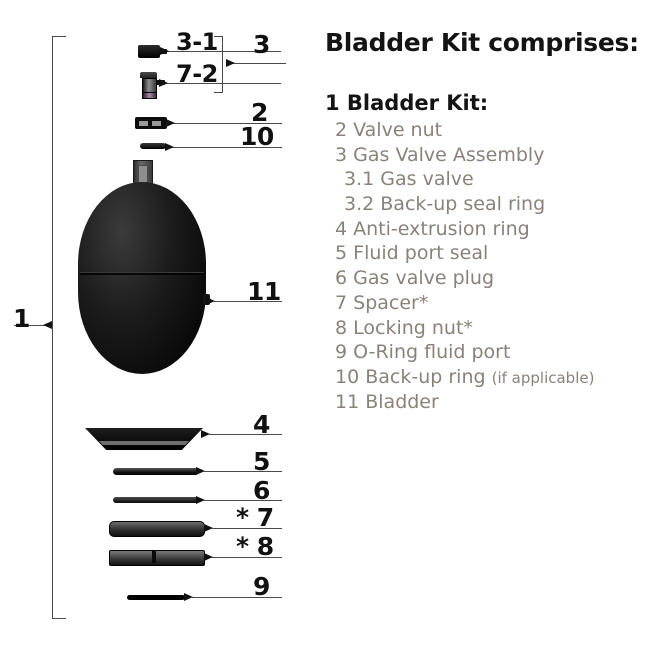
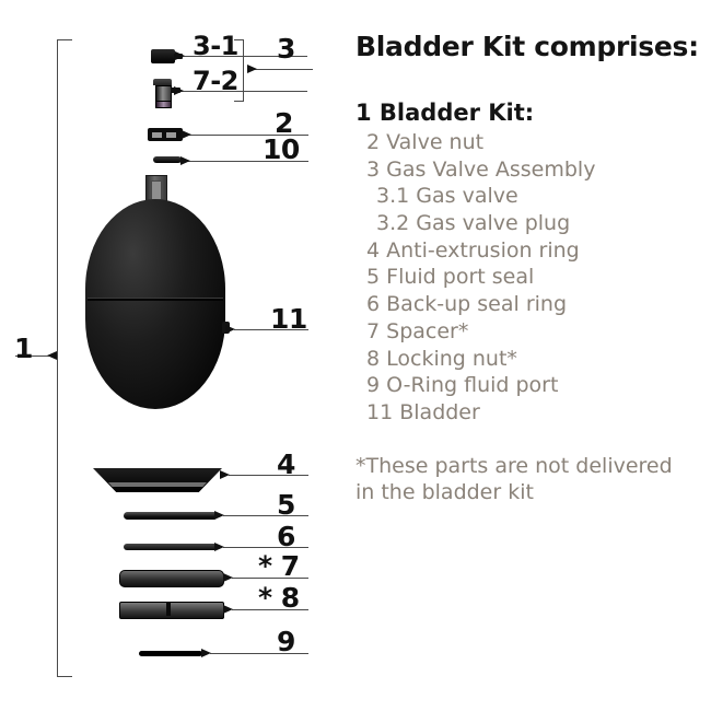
  1
  3-1
  7-2
  3
  2
  10
  11
  4
  5
  6
  * 7
  * 8
  9
  Bladder Kit comprises:
  1 Bladder Kit:
  2 Valve nut
  3 Gas Valve Assembly
  3.1 Gas valve
- 3.2 Back-up seal ring
+ 3.2 Gas valve plug
  4 Anti-extrusion ring
  5 Fluid port seal
- 6 Gas valve plug
+ 6 Back-up seal ring
  7 Spacer*
  8 Locking nut*
  9 O-Ring fluid port
- 10 Back-up ring (if applicable)
  11 Bladder
+ *These parts are not delivered
+ in the bladder kit
